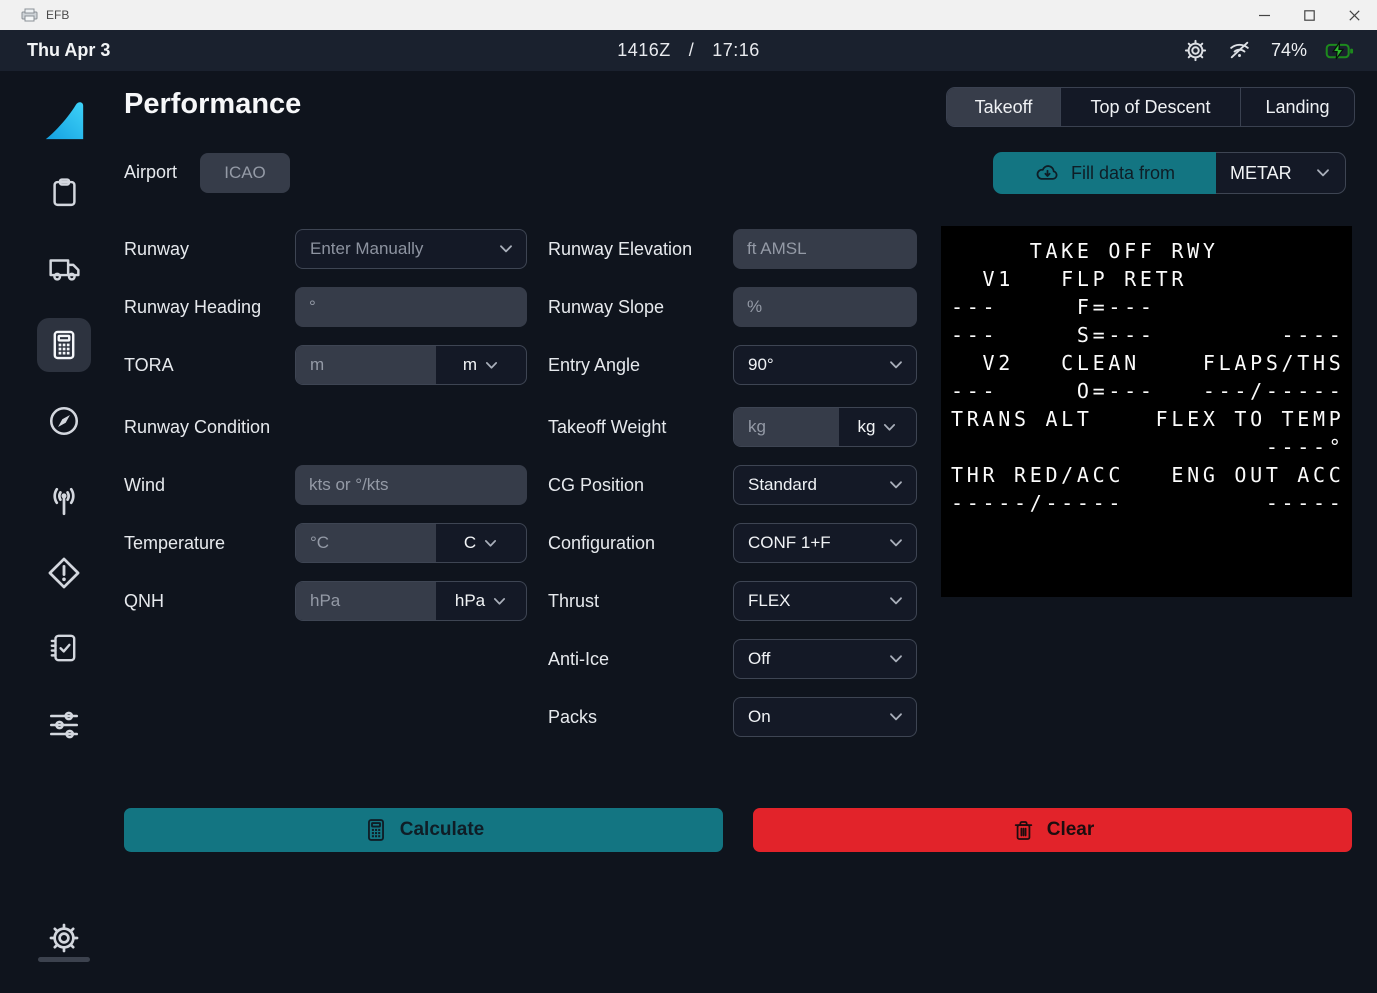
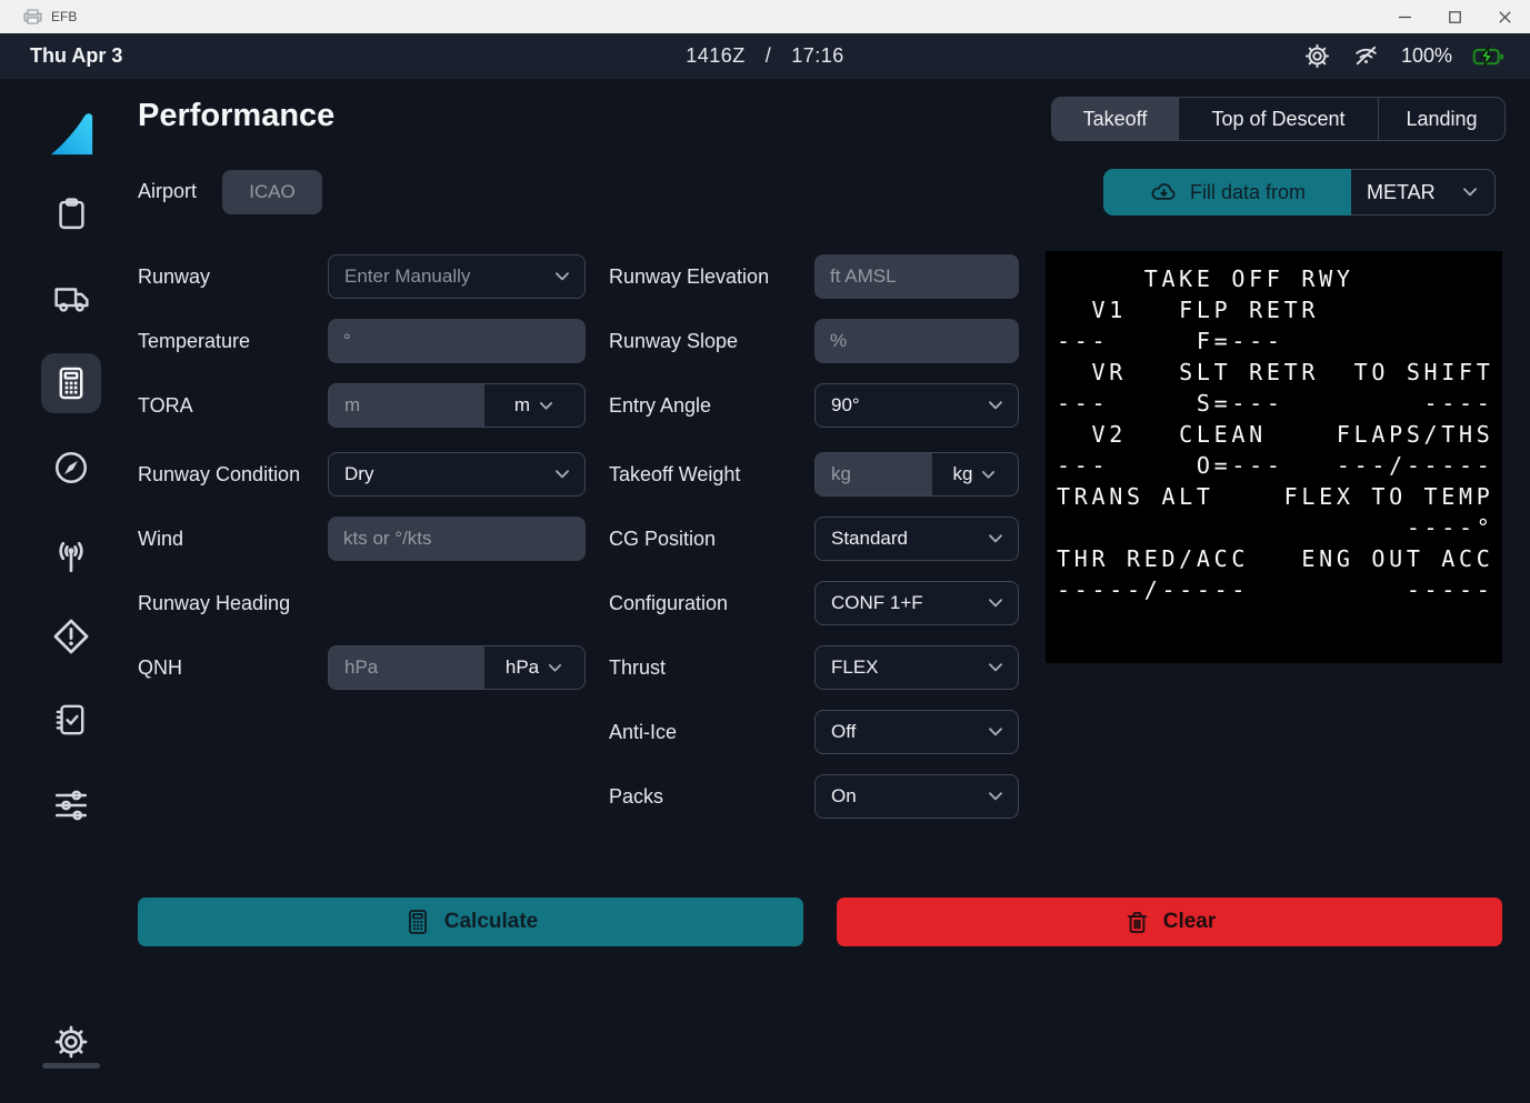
  EFB
  Thu Apr 3
  1416Z / 17:16
- 74%
+ 100%
  Performance
  Takeoff
  Top of Descent
  Landing
  Fill data from
  METAR
  Airport
  ICAO
  Runway
  Enter Manually
- Runway Heading
+ Temperature
  °
  TORA
  m
  m
  Runway Condition
+ Dry
  Wind
  kts or °/kts
- Temperature
+ Runway Heading
- °C
- C
  QNH
  hPa
  hPa
  Runway Elevation
  ft AMSL
  Runway Slope
  %
  Entry Angle
  90°
  Takeoff Weight
  kg
  kg
  CG Position
  Standard
  Configuration
  CONF 1+F
  Thrust
  FLEX
  Anti-Ice
  Off
  Packs
  On
  TAKE OFF RWY
  V1 FLP RETR
  --- F=---
+ VR SLT RETR TO SHIFT
  --- S=--- ----
  V2 CLEAN FLAPS/THS
  --- O=--- ---/-----
  TRANS ALT FLEX TO TEMP
  ----°
  THR RED/ACC ENG OUT ACC
  -----/----- -----
  Calculate
  Clear
